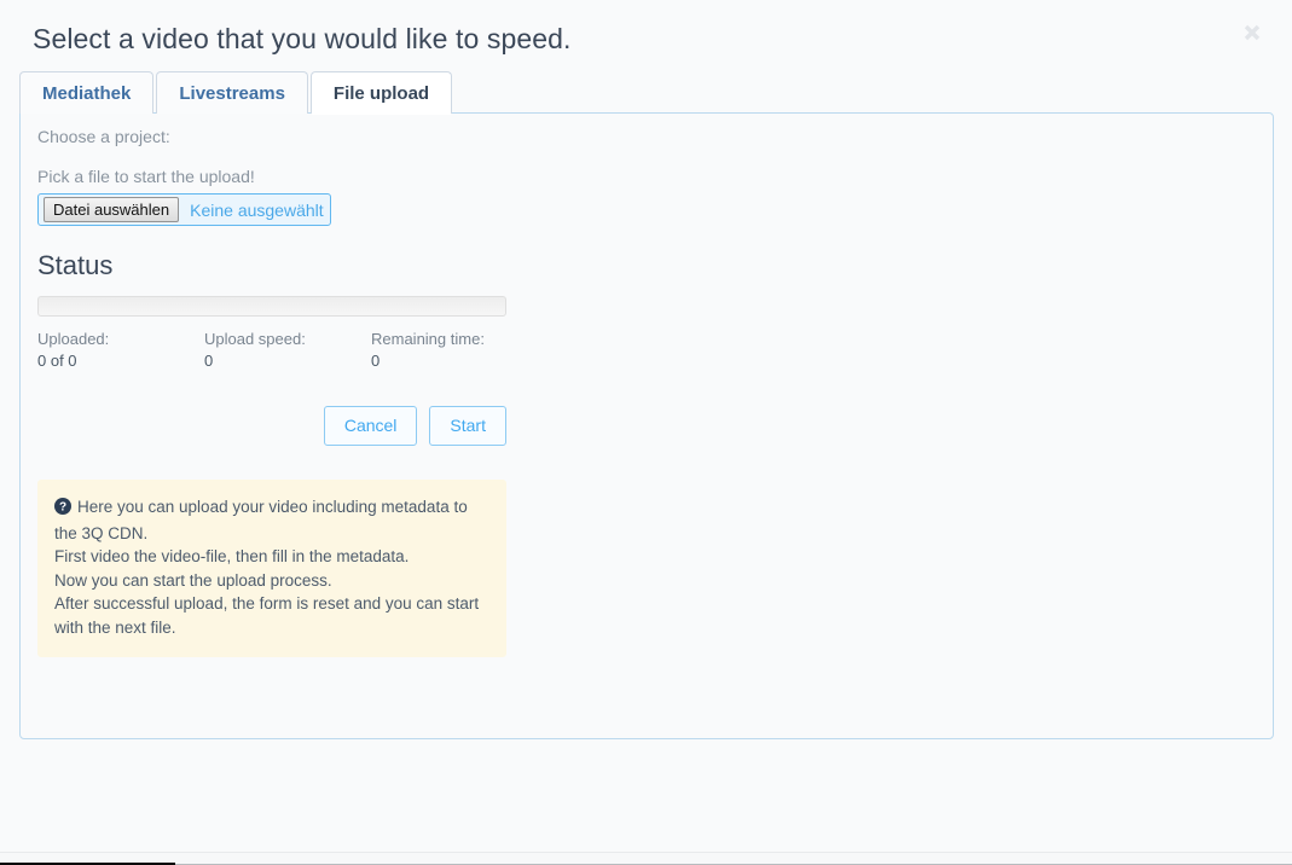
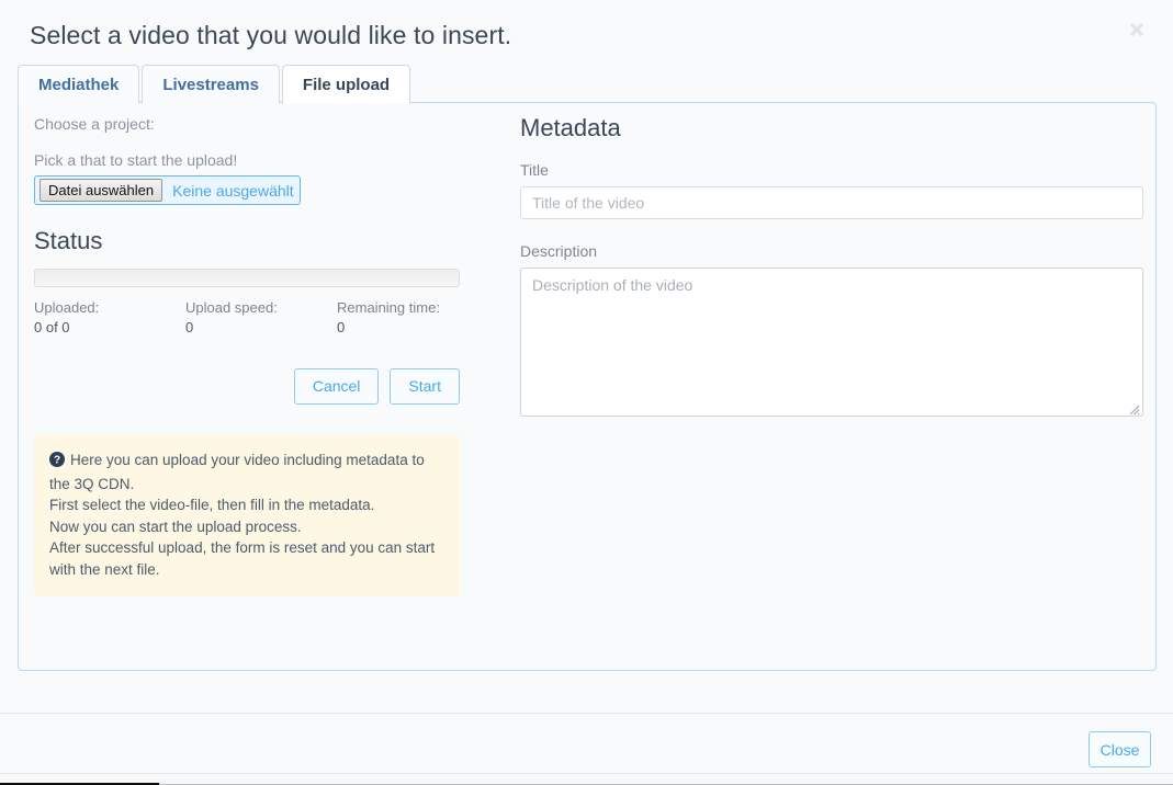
- Select a video that you would like to speed.
+ Select a video that you would like to insert.
  Mediathek
  Livestreams
  File upload
  Choose a project:
- Pick a file to start the upload!
+ Pick a that to start the upload!
  Datei auswählen
  Keine ausgewählt
  Status
  Uploaded:
  0 of 0
  Upload speed:
  0
  Remaining time:
  0
  Cancel
  Start
  ?
  Here you can upload your video including metadata to the 3Q CDN.
- First video the video-file, then fill in the metadata.
+ First select the video-file, then fill in the metadata.
  Now you can start the upload process.
  After successful upload, the form is reset and you can start with the next file.
+ Metadata
+ Title
+ Title of the video
+ Description
+ Description of the video
+ Close
